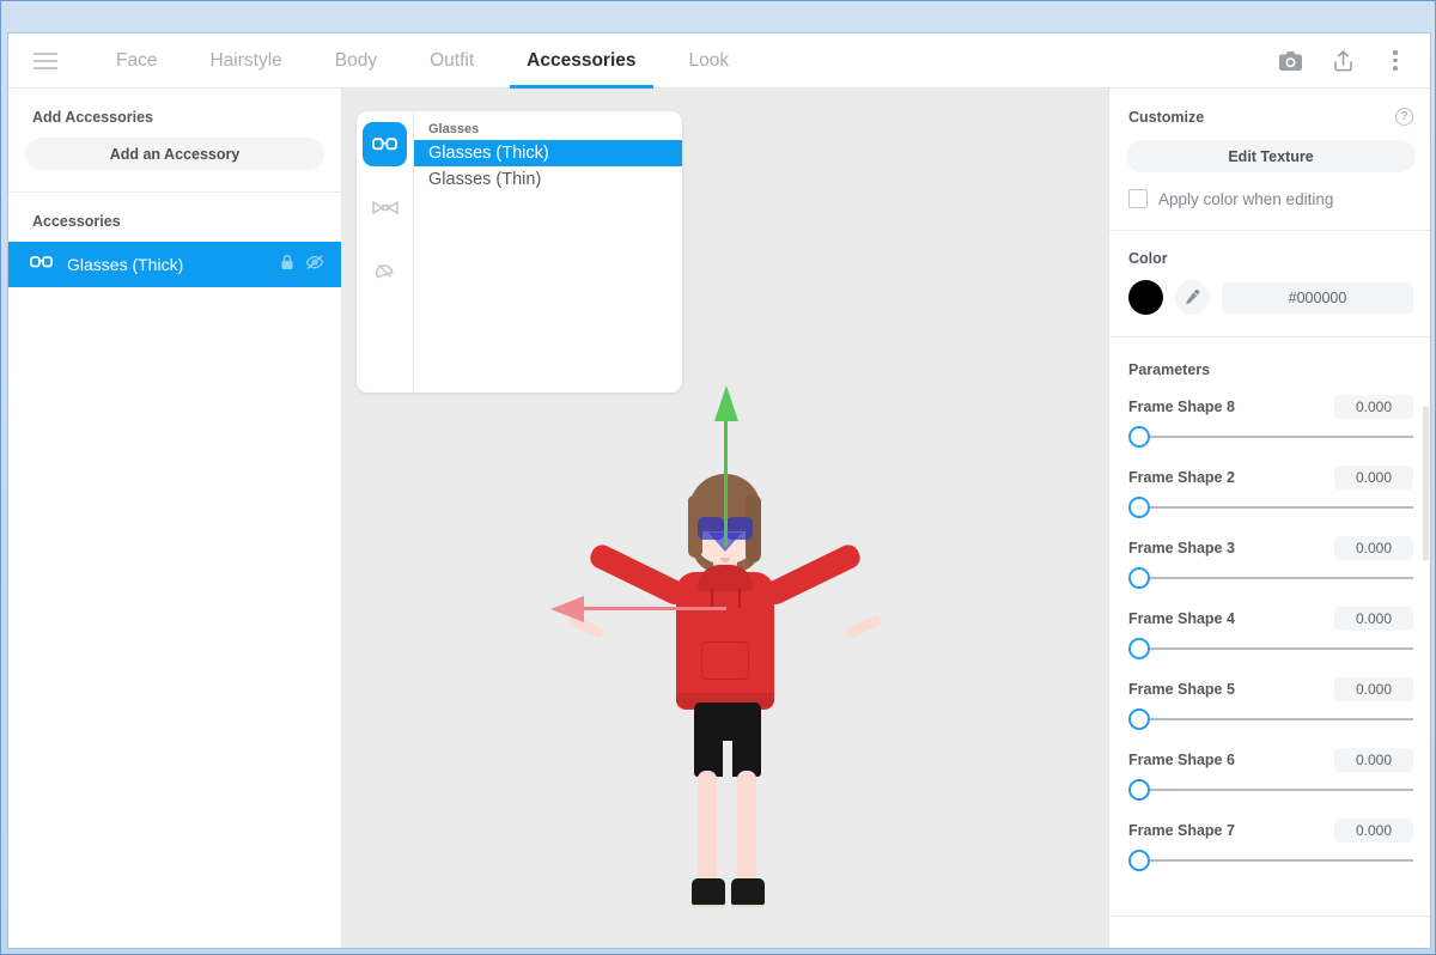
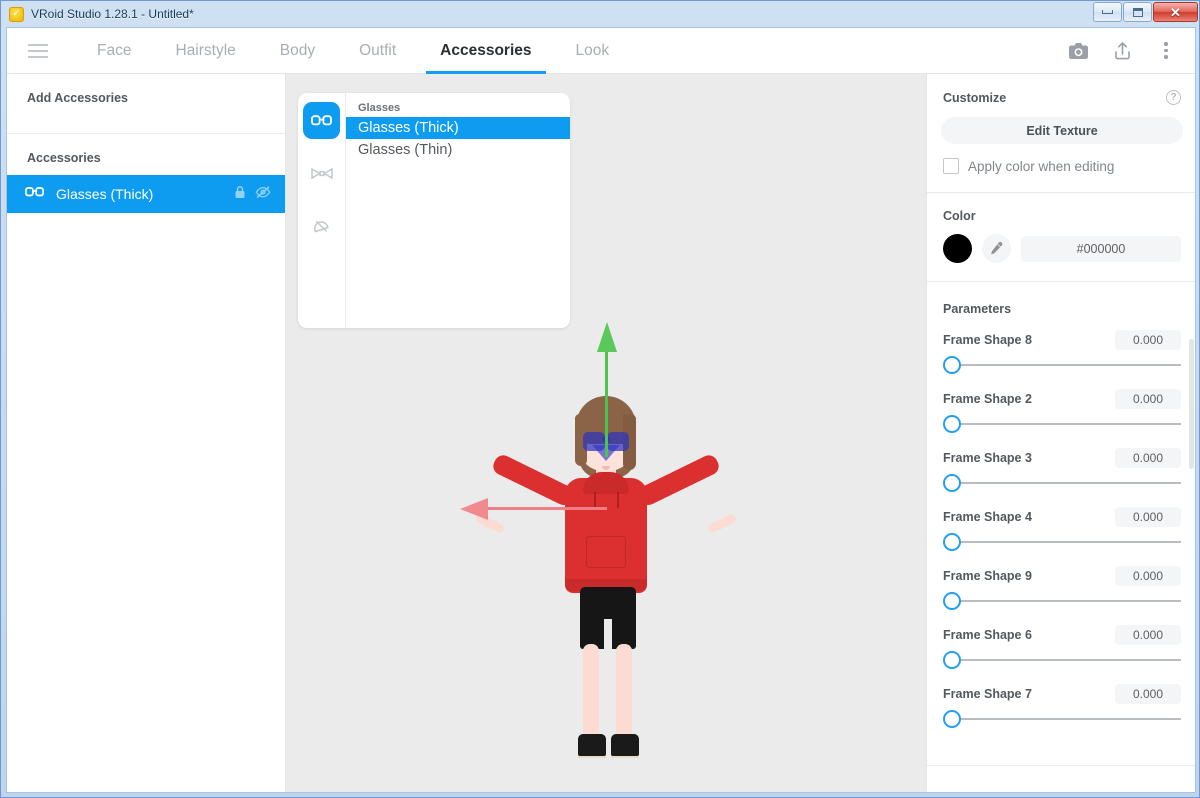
+ ✓
+ VRoid Studio 1.28.1 - Untitled*
+ ✕
  Face
  Hairstyle
  Body
  Outfit
  Accessories
  Look
  Add Accessories
- Add an Accessory
  Accessories
  Glasses (Thick)
  Glasses
  Glasses (Thick)
  Glasses (Thin)
  Customize
  ?
  Edit Texture
  Apply color when editing
  Color
  #000000
  Parameters
  Frame Shape 8
  0.000
  Frame Shape 2
  0.000
  Frame Shape 3
  0.000
  Frame Shape 4
  0.000
- Frame Shape 5
+ Frame Shape 9
  0.000
  Frame Shape 6
  0.000
  Frame Shape 7
  0.000
